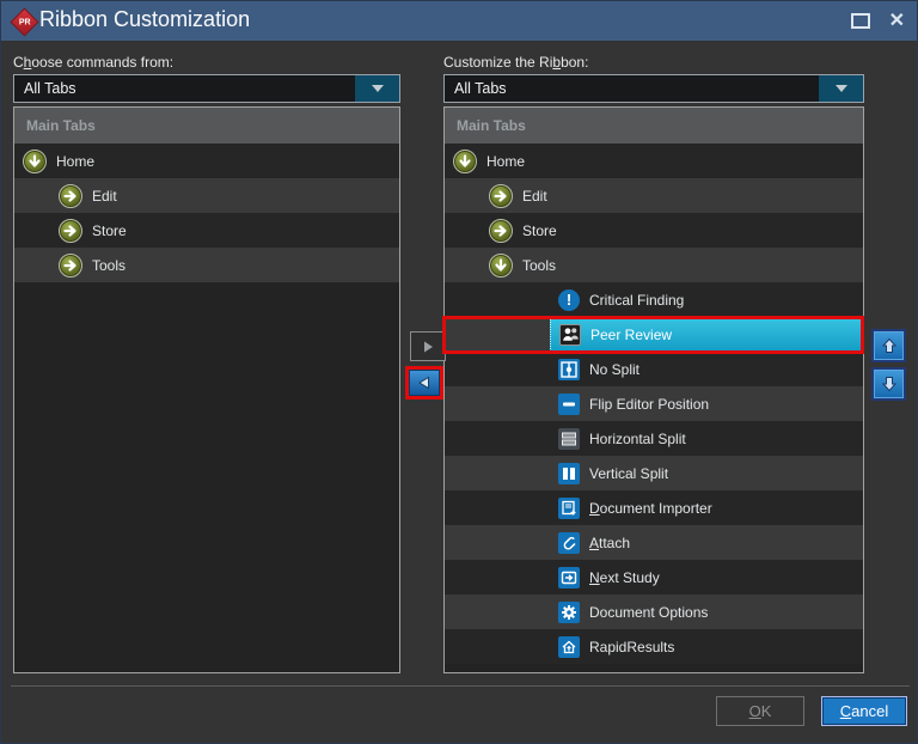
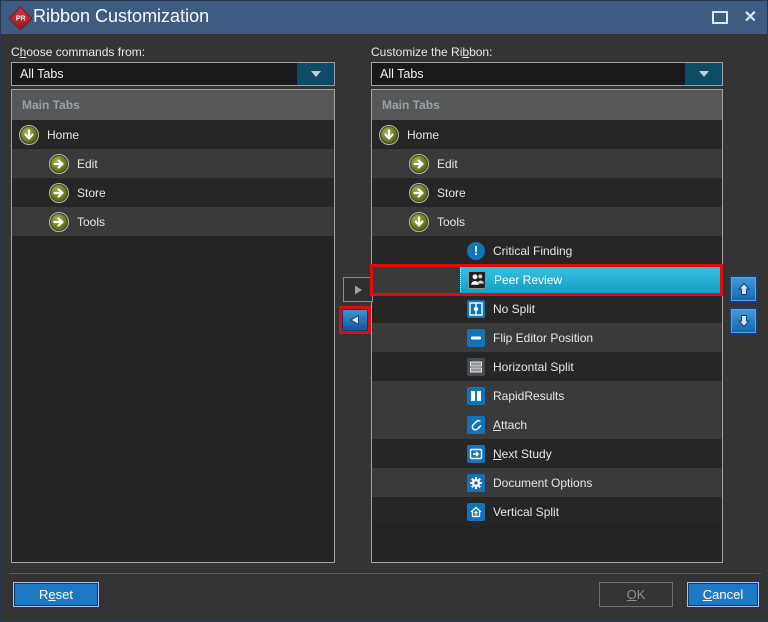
  Ribbon Customization
  ✕
  Choose commands from:
  Customize the Ribbon:
  All Tabs
  All Tabs
  Main Tabs
  Home
  Edit
  Store
  Tools
  Main Tabs
  Home
  Edit
  Store
  Tools
  !
  Critical Finding
  Peer Review
  No Split
  Flip Editor Position
  Horizontal Split
- Vertical Split
+ RapidResults
- Document Importer
  Attach
  Next Study
  Document Options
- RapidResults
+ Vertical Split
+ R
+ e
+ set
  O
  K
  C
  ancel
